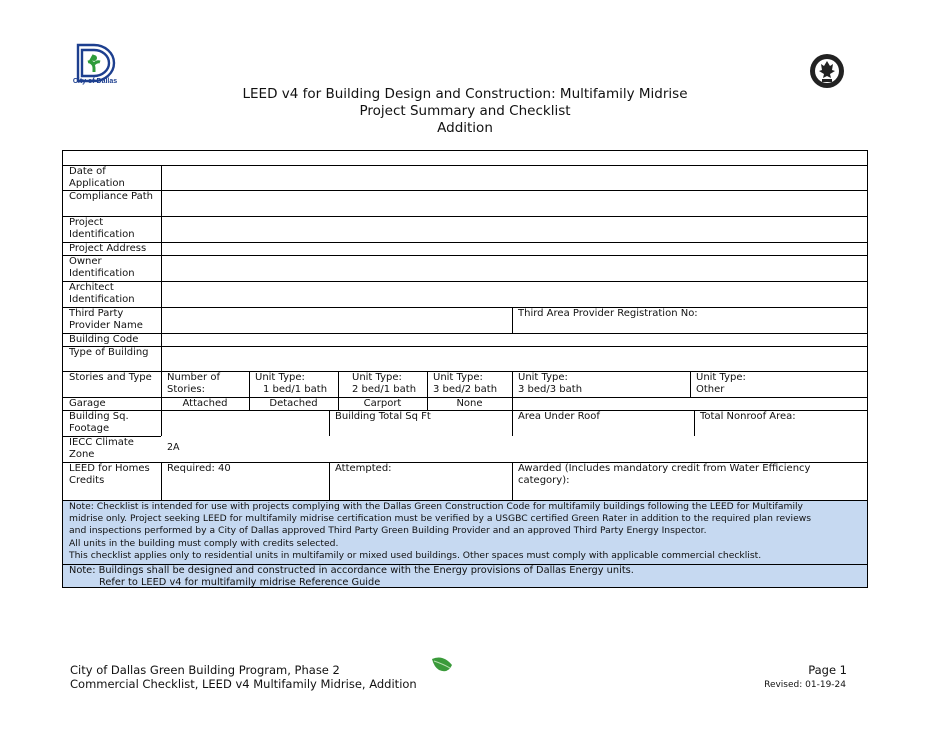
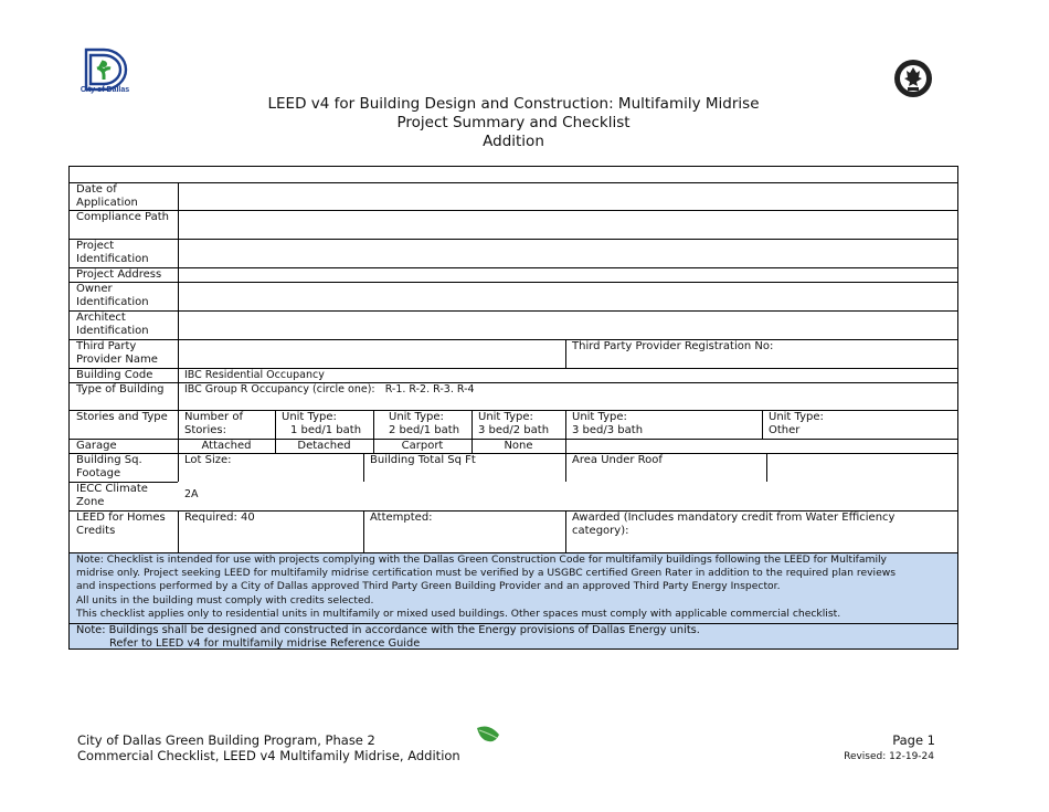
  LEED v4 for Building Design and Construction: Multifamily Midrise
  Project Summary and Checklist
  Addition
  Date of Application
  Compliance Path
  Project Identification
  Project Address
  Owner Identification
  Architect Identification
  Third Party Provider Name
- Third Area Provider Registration No:
+ Third Party Provider Registration No:
  Building Code
+ IBC Residential Occupancy
  Type of Building
+ IBC Group R Occupancy (circle one): R-1. R-2. R-3. R-4
  Stories and Type
  Number of Stories:
  Unit Type:
  1 bed/1 bath
  Unit Type:
  2 bed/1 bath
  Unit Type:
  3 bed/2 bath
  Unit Type:
  3 bed/3 bath
  Unit Type:
  Other
  Garage
  Attached
  Detached
  Carport
  None
  Building Sq. Footage
+ Lot Size:
  Building Total Sq Ft
  Area Under Roof
- Total Nonroof Area:
  IECC Climate Zone
  2A
  LEED for Homes Credits
  Required: 40
  Attempted:
  Awarded (Includes mandatory credit from Water Efficiency category):
  Note: Checklist is intended for use with projects complying with the Dallas Green Construction Code for multifamily buildings following the LEED for Multifamily
  midrise only. Project seeking LEED for multifamily midrise certification must be verified by a USGBC certified Green Rater in addition to the required plan reviews
  and inspections performed by a City of Dallas approved Third Party Green Building Provider and an approved Third Party Energy Inspector.
  All units in the building must comply with credits selected.
  This checklist applies only to residential units in multifamily or mixed used buildings. Other spaces must comply with applicable commercial checklist.
  Note: Buildings shall be designed and constructed in accordance with the Energy provisions of Dallas Energy units.
  Refer to LEED v4 for multifamily midrise Reference Guide
  City of Dallas Green Building Program, Phase 2
  Commercial Checklist, LEED v4 Multifamily Midrise, Addition
  Page 1
- Revised: 01-19-24
+ Revised: 12-19-24
